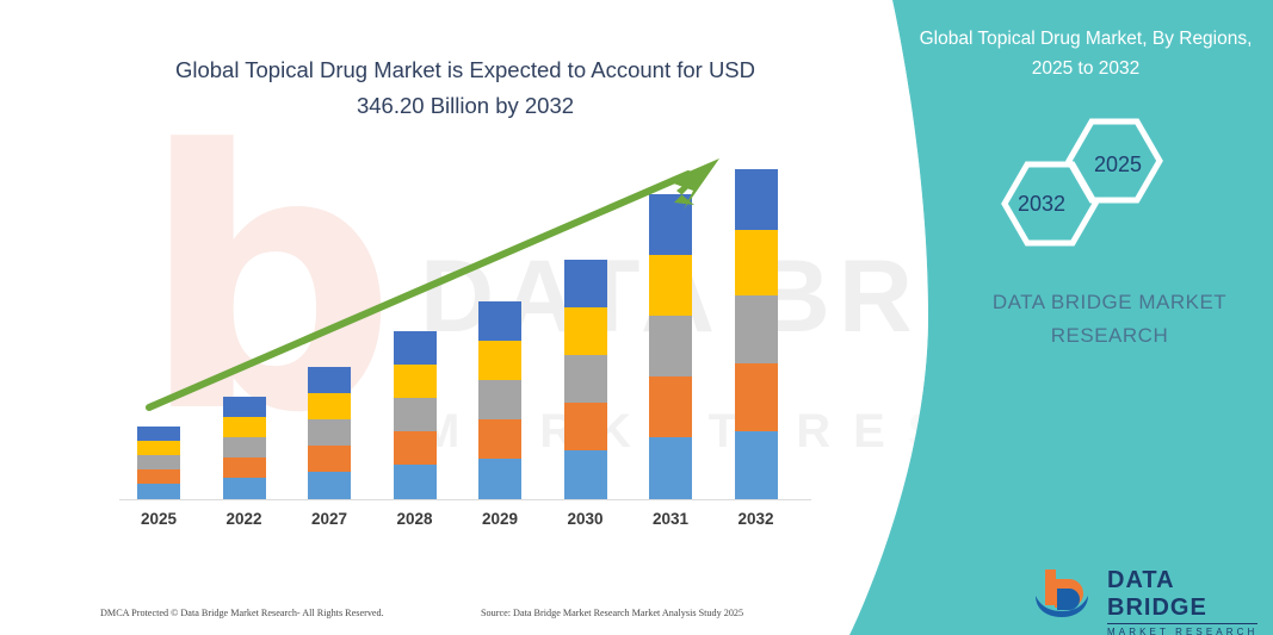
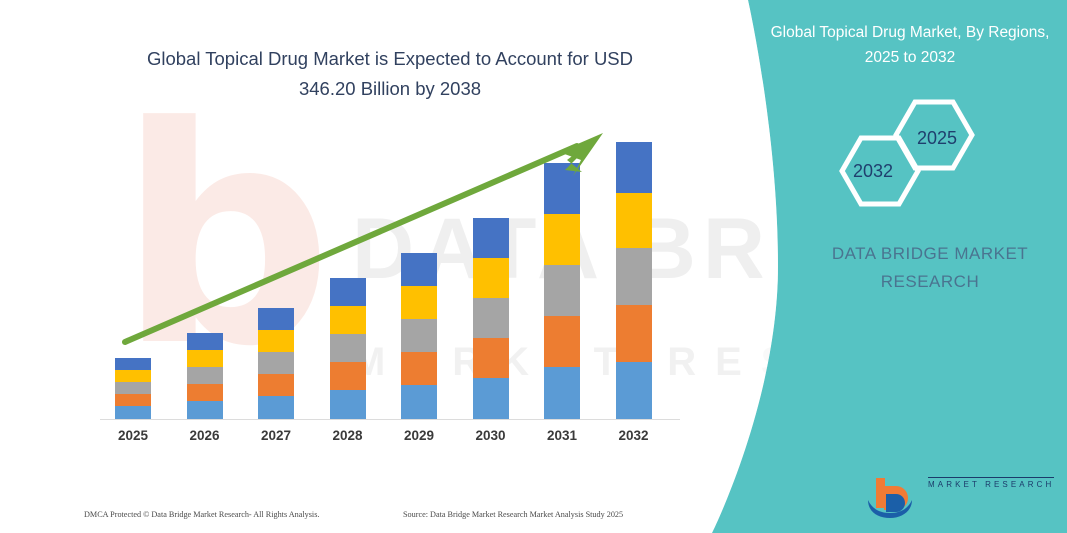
  b
- Global Topical Drug Market is Expected to Account for USD 346.20 Billion by 2032
+ Global Topical Drug Market is Expected to Account for USD 346.20 Billion by 2038
- DMCA Protected © Data Bridge Market Research- All Rights Reserved.
+ DMCA Protected © Data Bridge Market Research- All Rights Analysis.
  Source: Data Bridge Market Research Market Analysis Study 2025
  2025
- 2022
+ 2026
  2027
  2028
  2029
  2030
  2031
  2032
  Global Topical Drug Market, By Regions, 2025 to 2032
  2032
  2025
  DATA BRIDGE MARKET
  RESEARCH
- DATA BRIDGE
  MARKET RESEARCH
